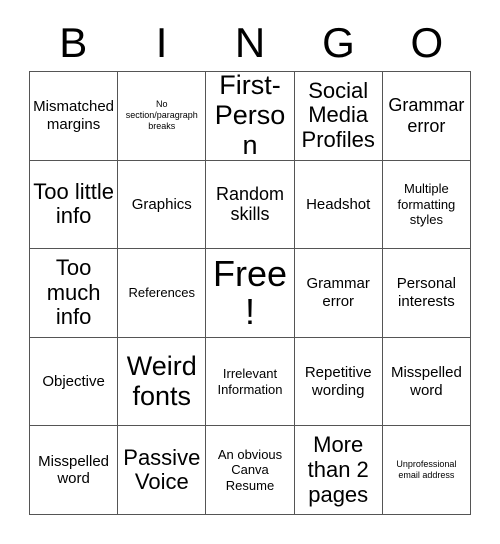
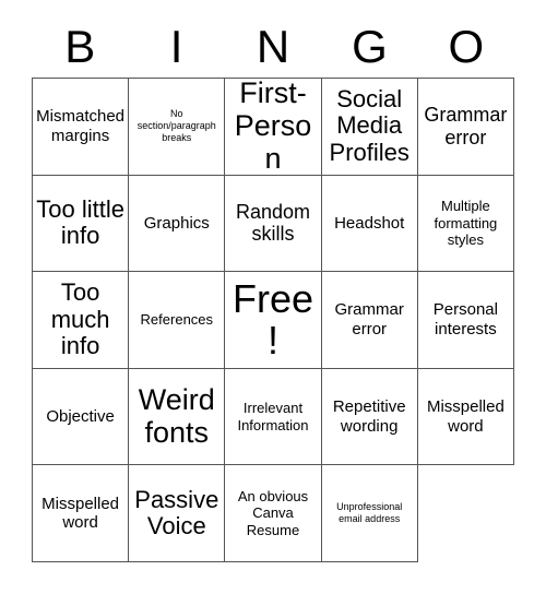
  B
  I
  N
  G
  O
  Mismatched margins
  No section/paragraph breaks
  First-Person
  Social Media Profiles
  Grammar error
  Too little info
  Graphics
  Random skills
  Headshot
  Multiple formatting styles
  Too much info
  References
  Free!
  Grammar error
  Personal interests
  Objective
  Weird fonts
  Irrelevant Information
  Repetitive wording
  Misspelled word
  Misspelled word
  Passive Voice
  An obvious Canva Resume
- More than 2 pages
  Unprofessional email address
